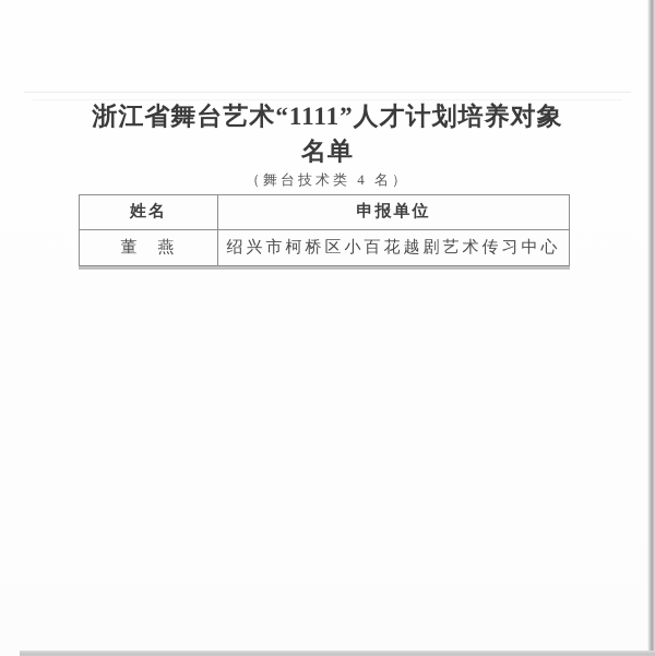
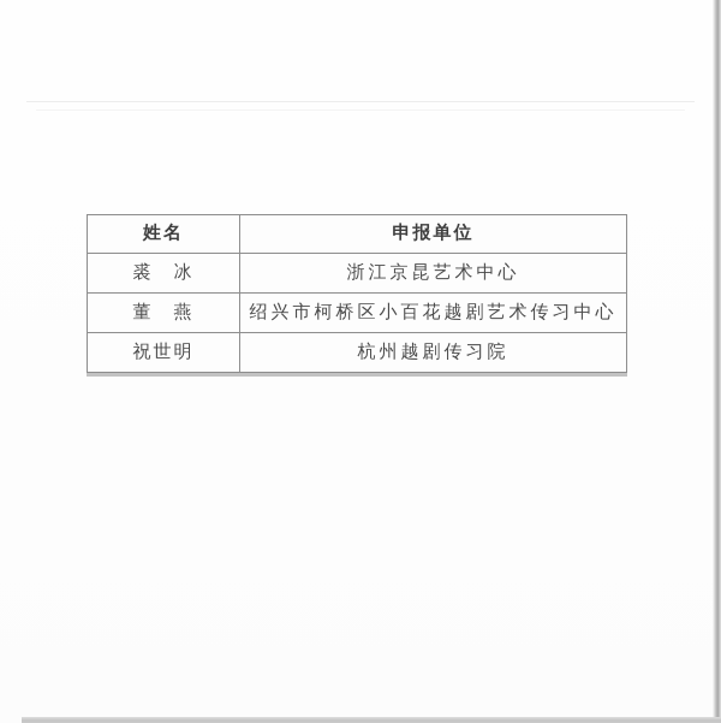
- 浙江省舞台艺术“1111”人才计划培养对象
- 名单
- （舞台技术类 4 名）
  姓名	申报单位
+ 裘 冰	浙江京昆艺术中心
  董 燕	绍兴市柯桥区小百花越剧艺术传习中心
+ 祝世明	杭州越剧传习院
